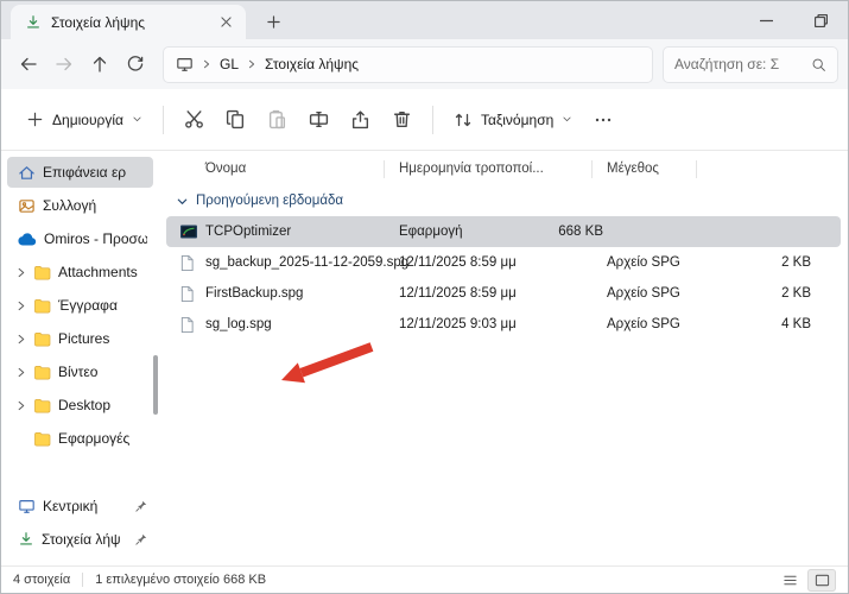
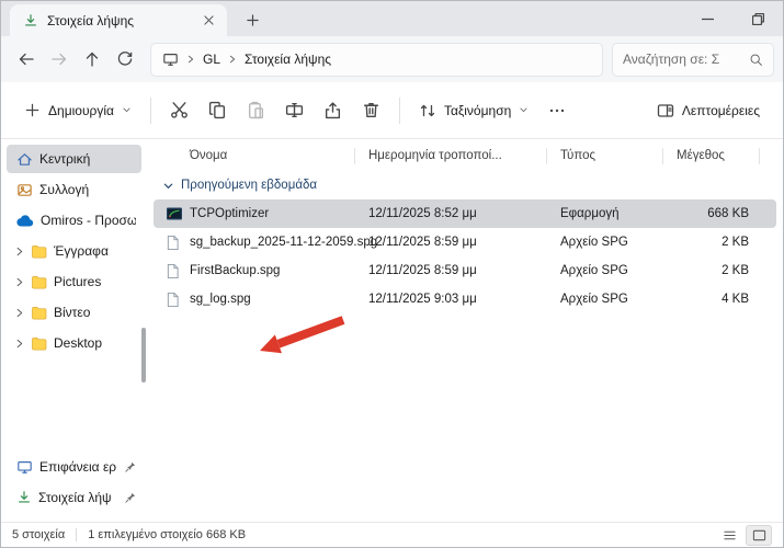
  Στοιχεία λήψης
  GL
  Στοιχεία λήψης
  Αναζήτηση σε: Σ
  Δημιουργία
  Ταξινόμηση
+ Λεπτομέρειες
- Επιφάνεια ερ
+ Κεντρική
  Συλλογή
  Omiros - Προσω
- Attachments
  Έγγραφα
  Pictures
  Βίντεο
  Desktop
- Εφαρμογές
- Κεντρική
+ Επιφάνεια ερ
  Στοιχεία λήψ
  Όνομα
  Ημερομηνία τροποποί...
+ Τύπος
  Μέγεθος
  Προηγούμενη εβδομάδα
  TCPOptimizer
+ 12/11/2025 8:52 μμ
  Εφαρμογή
  668 KB
  sg_backup_2025-11-12-2059.
  12/11/2025 8:59 μμ
  Αρχείο SPG
  2 KB
  FirstBackup.spg
  12/11/2025 8:59 μμ
  Αρχείο SPG
  2 KB
  sg_log.spg
  12/11/2025 9:03 μμ
  Αρχείο SPG
  4 KB
- 4 στοιχεία
+ 5 στοιχεία
  1 επιλεγμένο στοιχείο 668 KB
